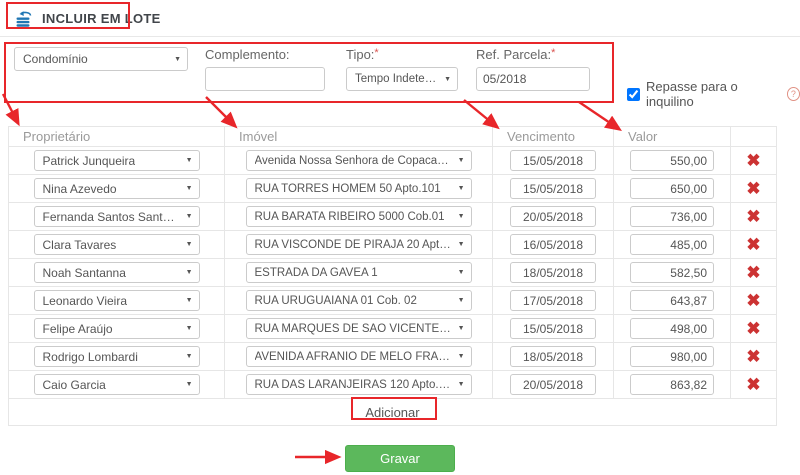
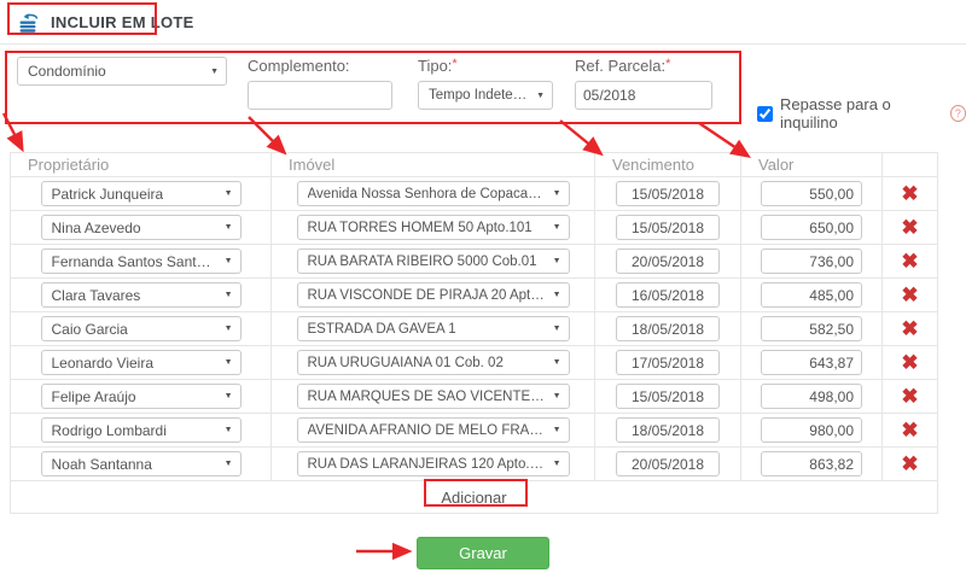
  INCLUIR EM LOTE
  Condomínio
  Complemento:
  Tipo:*
  Tempo Indeterm
  Ref. Parcela:*
  05/2018
  Repasse para o inquilino
  ?
  Proprietário	Imóvel	Vencimento	Valor
  Patrick Junqueira	Avenida Nossa Senhora de Copacaba	15/05/2018	550,00	✖
  Nina Azevedo	RUA TORRES HOMEM 50 Apto.101	15/05/2018	650,00	✖
  Fernanda Santos Santann	RUA BARATA RIBEIRO 5000 Cob.01	20/05/2018	736,00	✖
  Clara Tavares	RUA VISCONDE DE PIRAJA 20 Apto.1	16/05/2018	485,00	✖
- Noah Santanna	ESTRADA DA GAVEA 1	18/05/2018	582,50	✖
+ Caio Garcia	ESTRADA DA GAVEA 1	18/05/2018	582,50	✖
  Leonardo Vieira	RUA URUGUAIANA 01 Cob. 02	17/05/2018	643,87	✖
  Felipe Araújo	RUA MARQUES DE SAO VICENTE 90	15/05/2018	498,00	✖
  Rodrigo Lombardi	AVENIDA AFRANIO DE MELO FRANC	18/05/2018	980,00	✖
- Caio Garcia	RUA DAS LARANJEIRAS 120 Apto.20	20/05/2018	863,82	✖
+ Noah Santanna	RUA DAS LARANJEIRAS 120 Apto.20	20/05/2018	863,82	✖
  Adicionar
  Gravar
